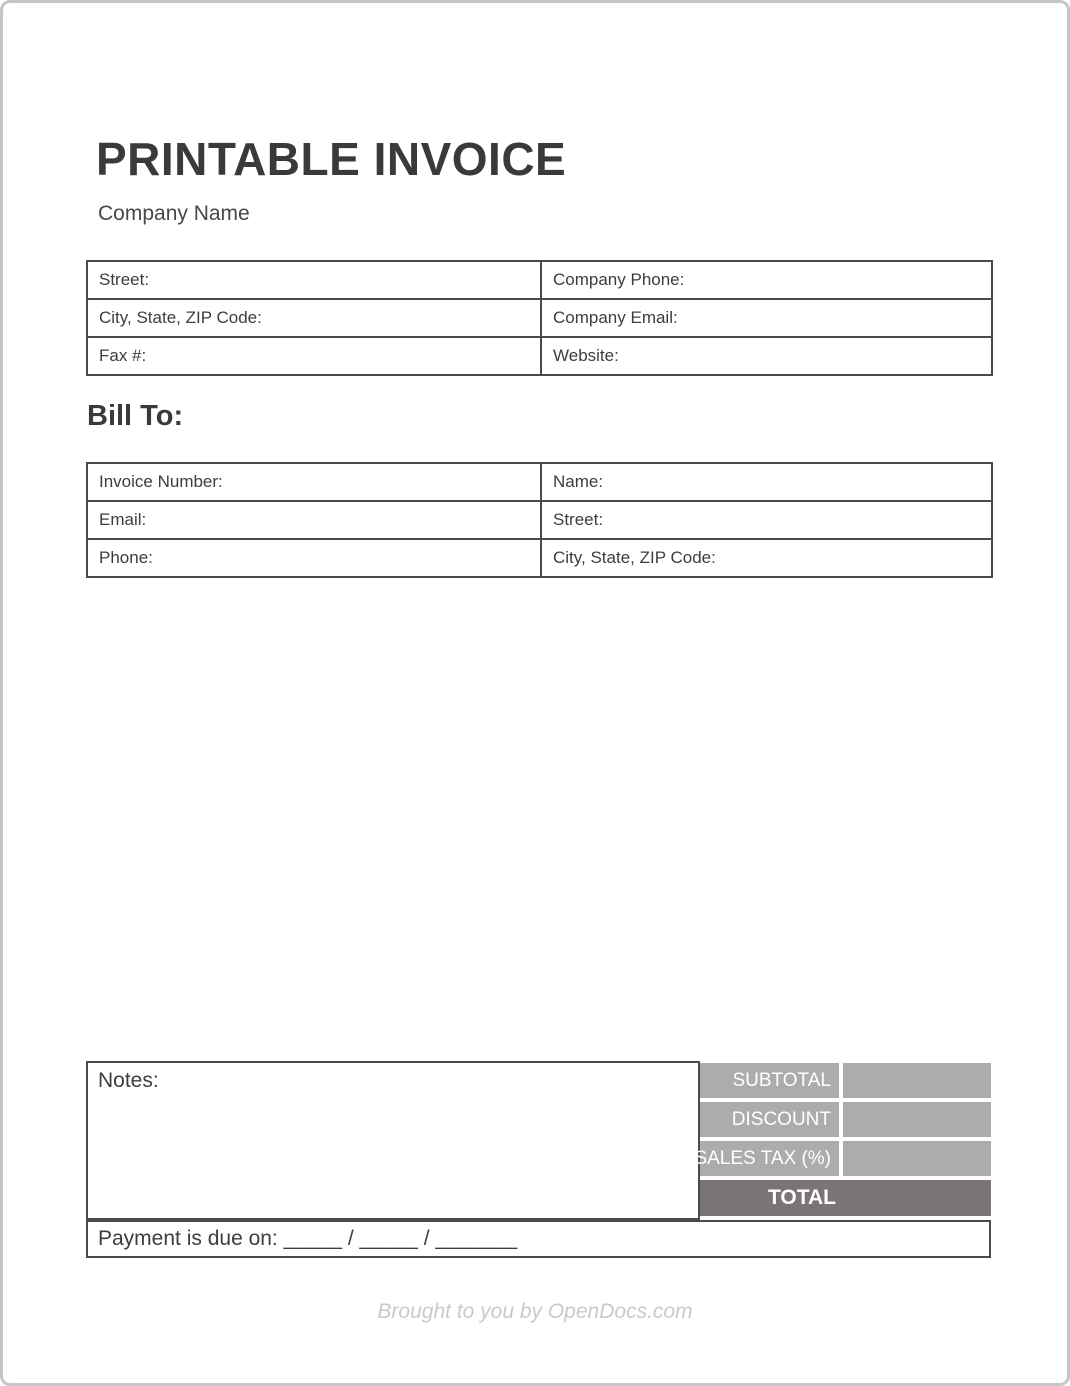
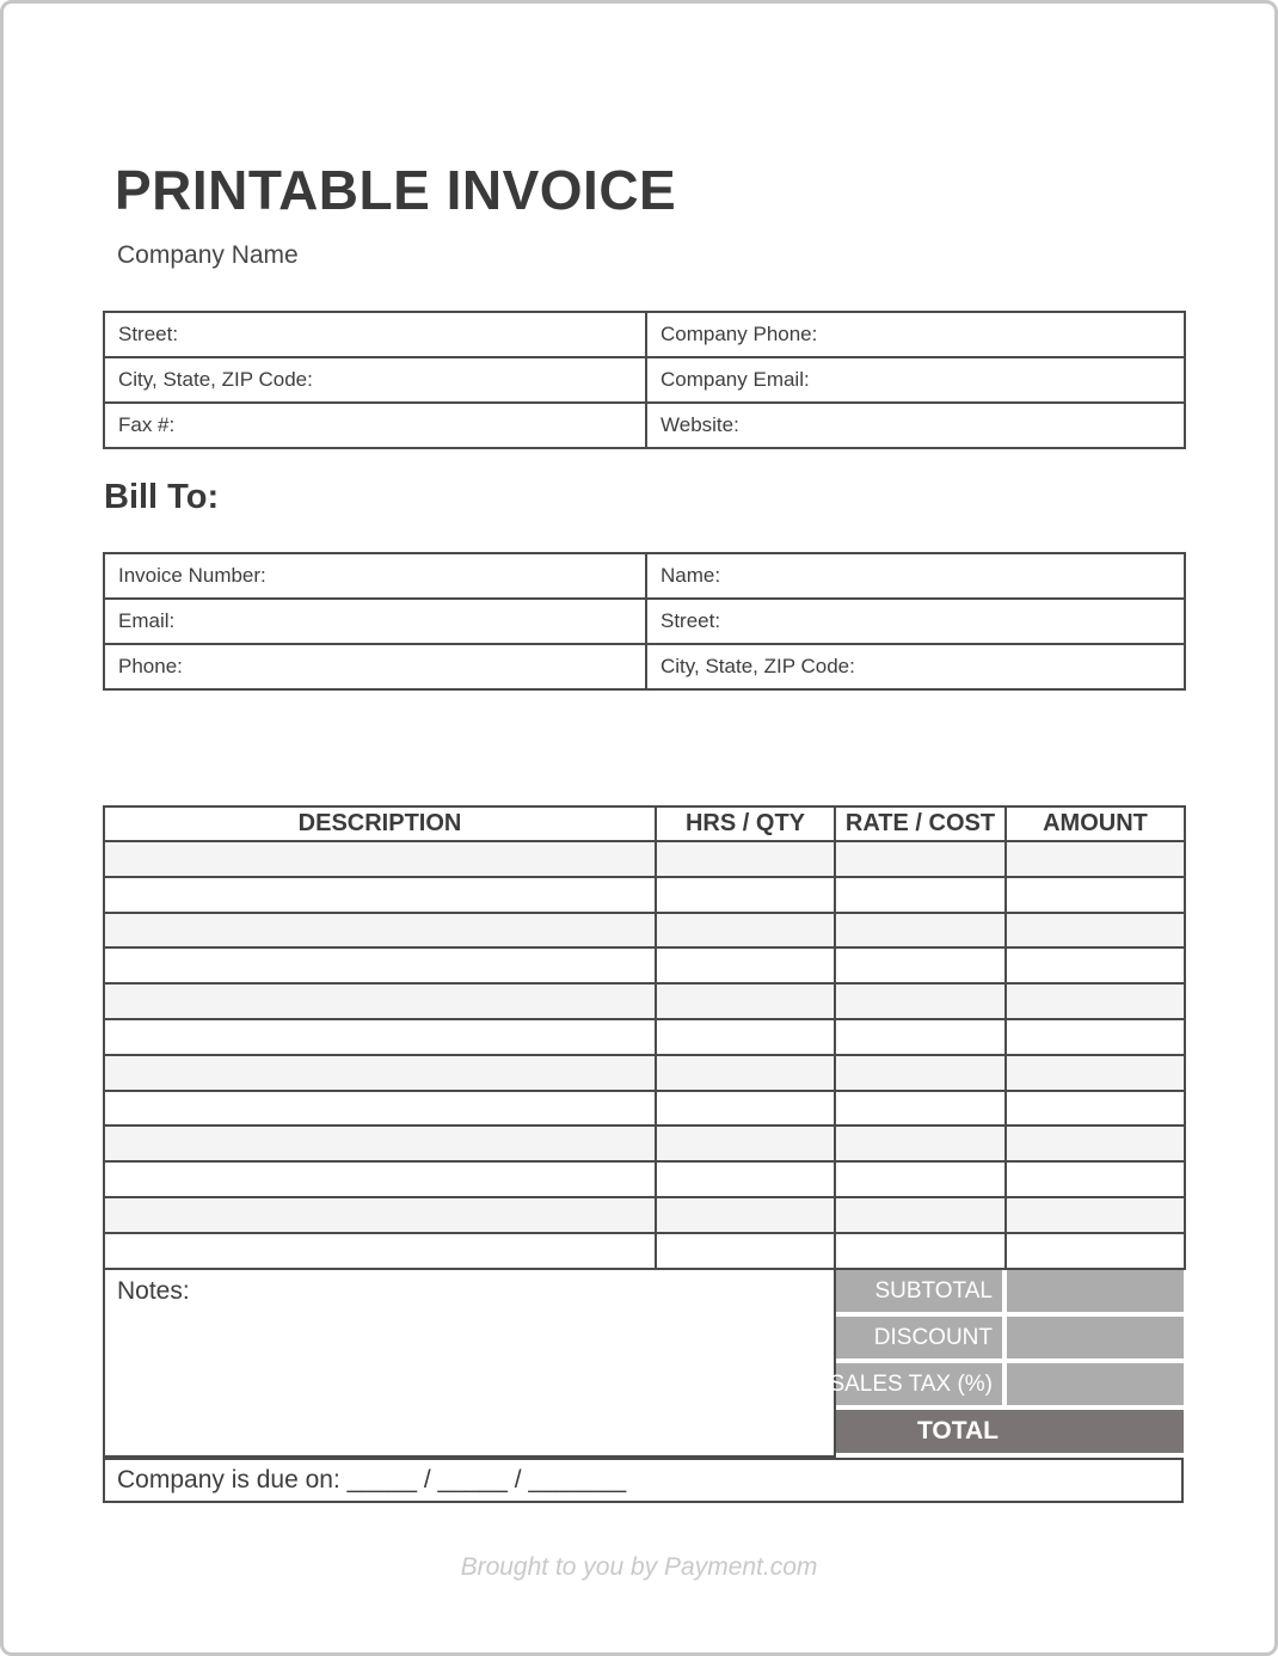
  PRINTABLE INVOICE
  Company Name
  Street:	Company Phone:
  City, State, ZIP Code:	Company Email:
  Fax #:	Website:
  Bill To:
  Invoice Number:	Name:
  Email:	Street:
  Phone:	City, State, ZIP Code:
+ DESCRIPTION	HRS / QTY	RATE / COST	AMOUNT
  Notes:
  SUBTOTAL
  DISCOUNT
  SALES TAX (%)
  TOTAL
- Payment is due on: _____ / _____ / _______
+ Company is due on: _____ / _____ / _______
- Brought to you by OpenDocs.com
+ Brought to you by Payment.com
